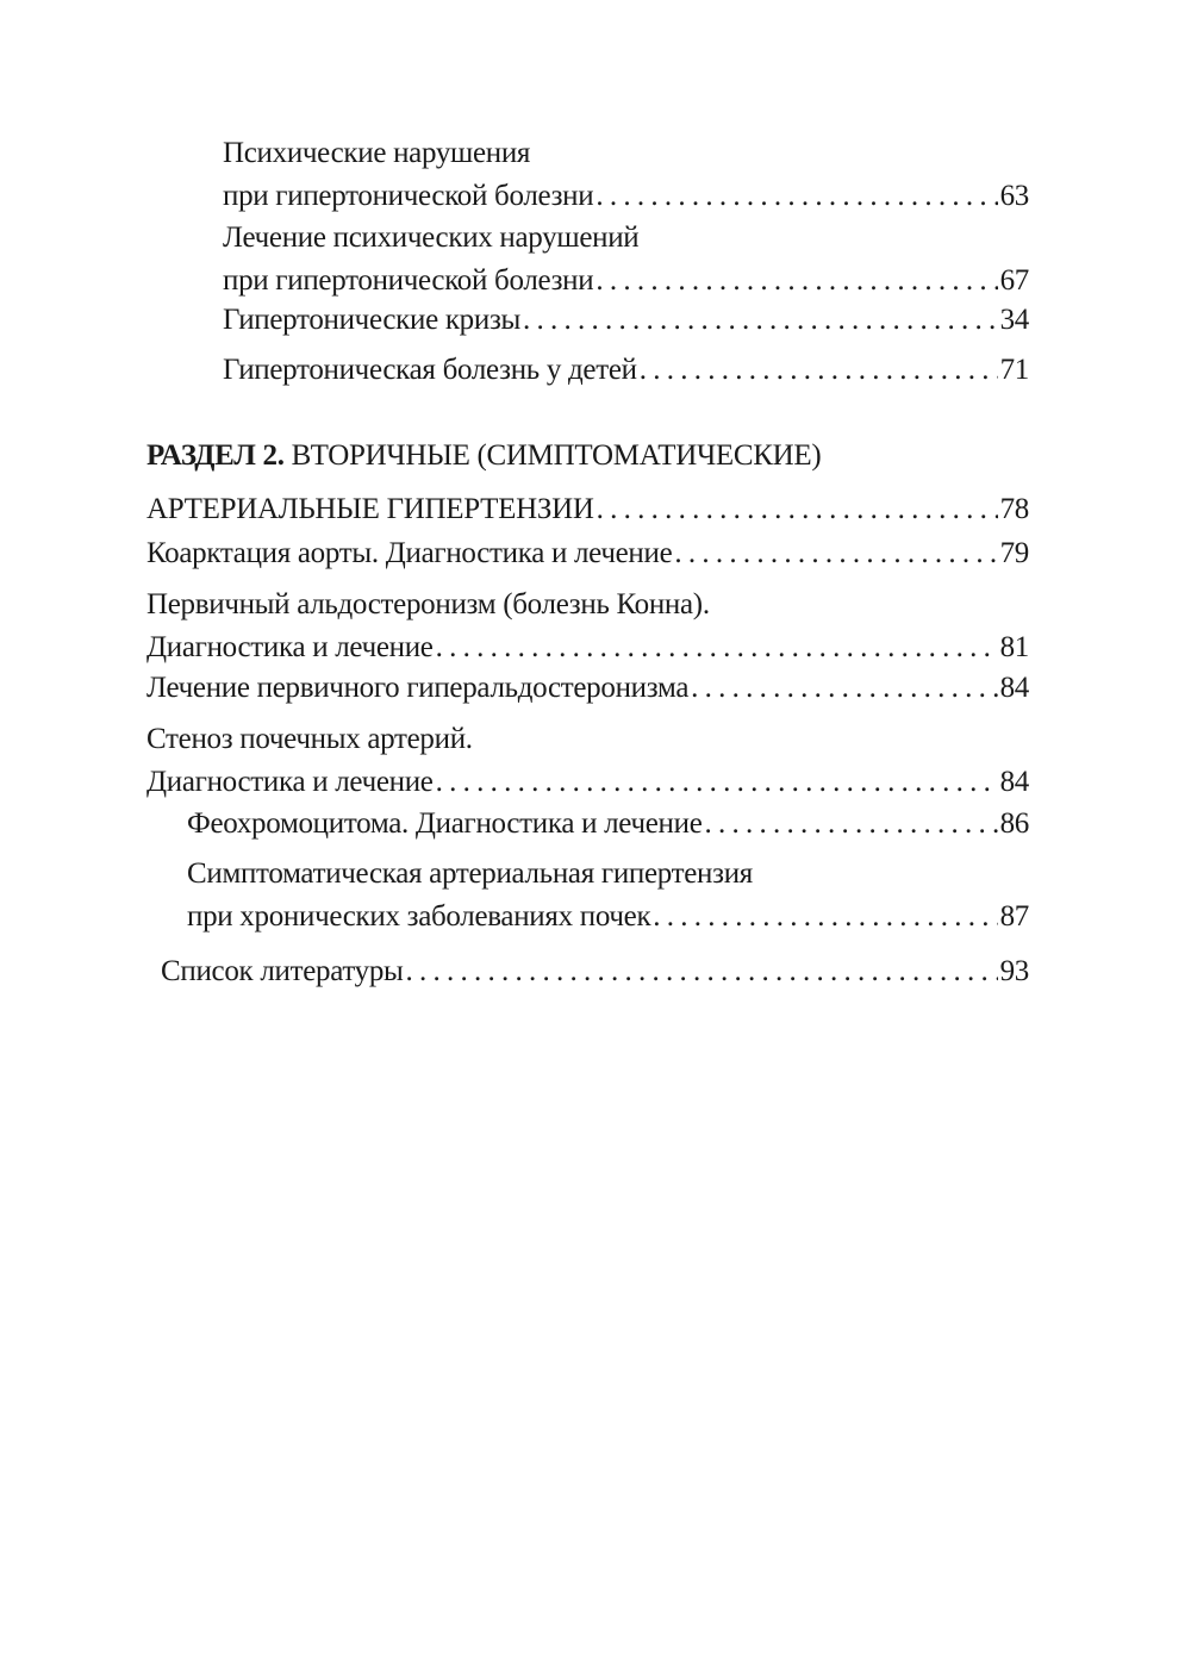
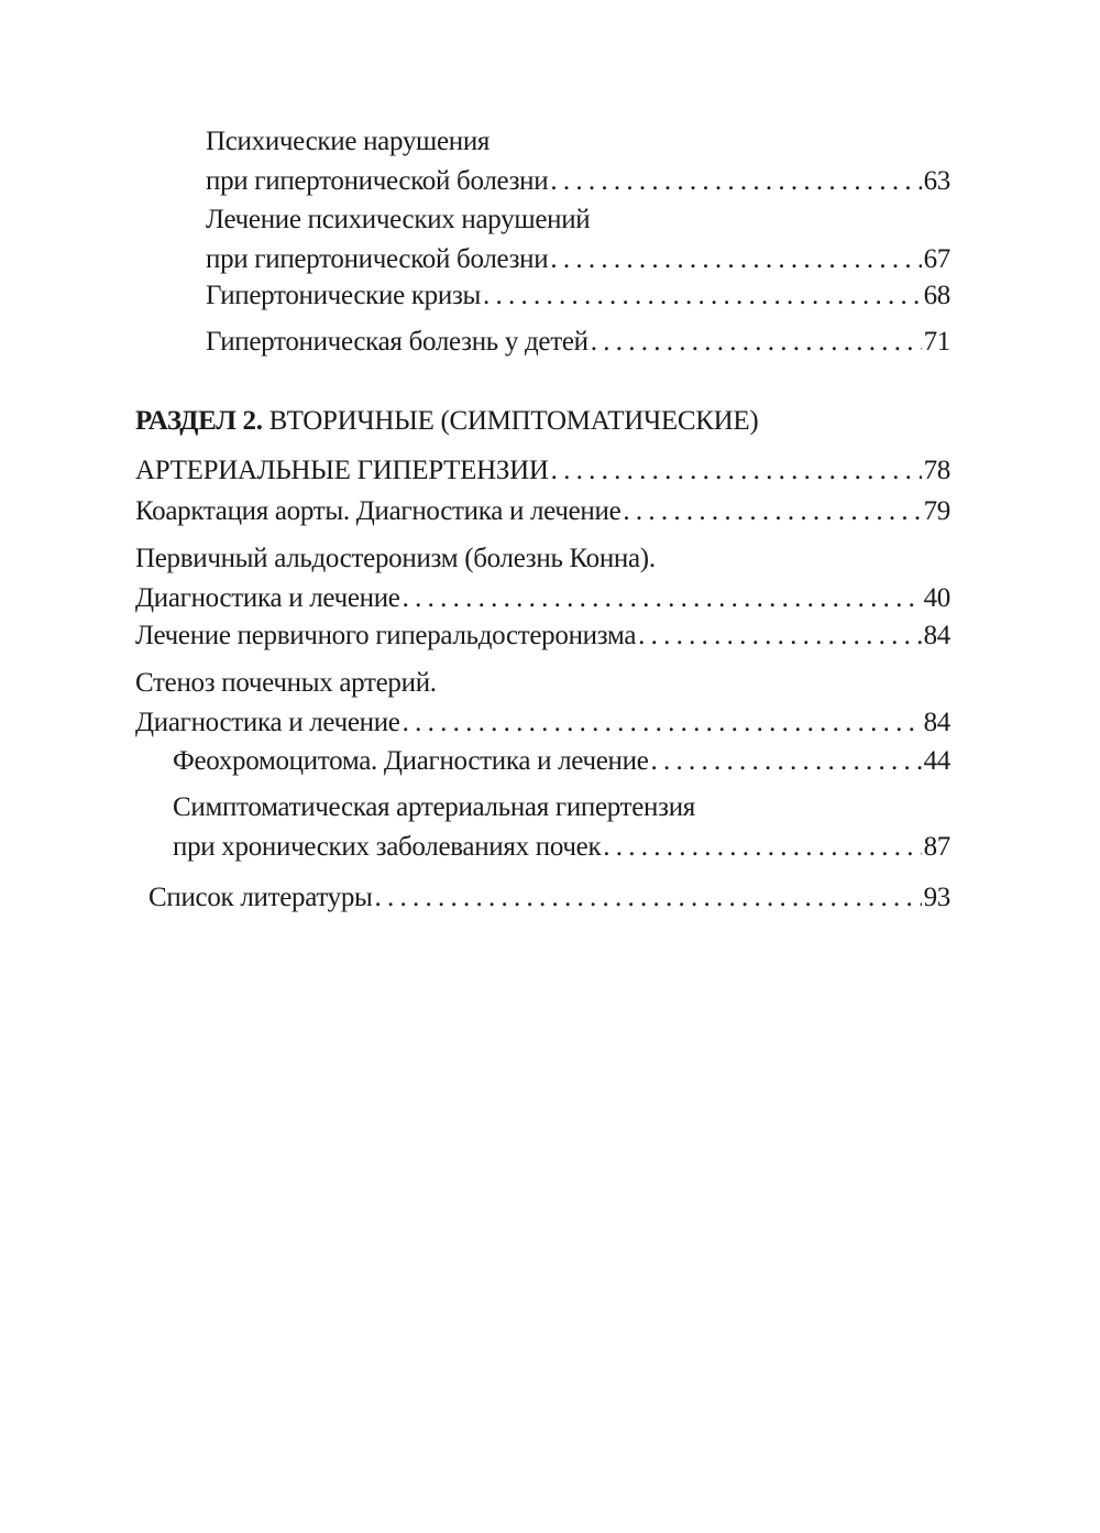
  Психические нарушения
  при гипертонической болезни
  63
  Лечение психических нарушений
  при гипертонической болезни
  67
  Гипертонические кризы
- 34
+ 68
  Гипертоническая болезнь у детей
  71
  РАЗДЕЛ 2. ВТОРИЧНЫЕ (СИМПТОМАТИЧЕСКИЕ)
  АРТЕРИАЛЬНЫЕ ГИПЕРТЕНЗИИ
  78
  Коарктация аорты. Диагностика и лечение
  79
  Первичный альдостеронизм (болезнь Конна).
  Диагностика и лечение
- 81
+ 40
  Лечение первичного гиперальдостеронизма
  84
  Стеноз почечных артерий.
  Диагностика и лечение
  84
  Феохромоцитома. Диагностика и лечение
- 86
+ 44
  Симптоматическая артериальная гипертензия
  при хронических заболеваниях почек
  87
  Список литературы
  93
